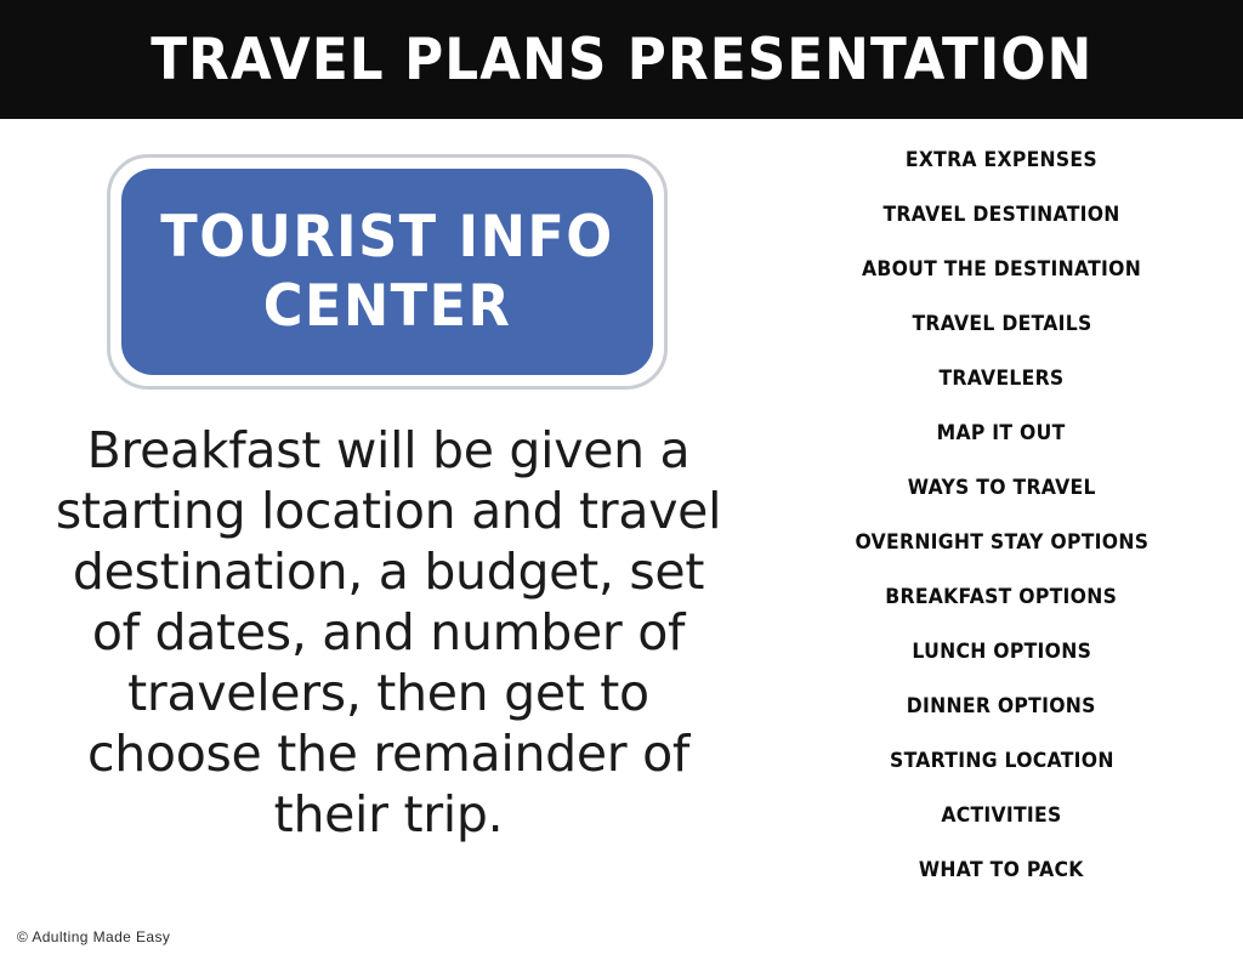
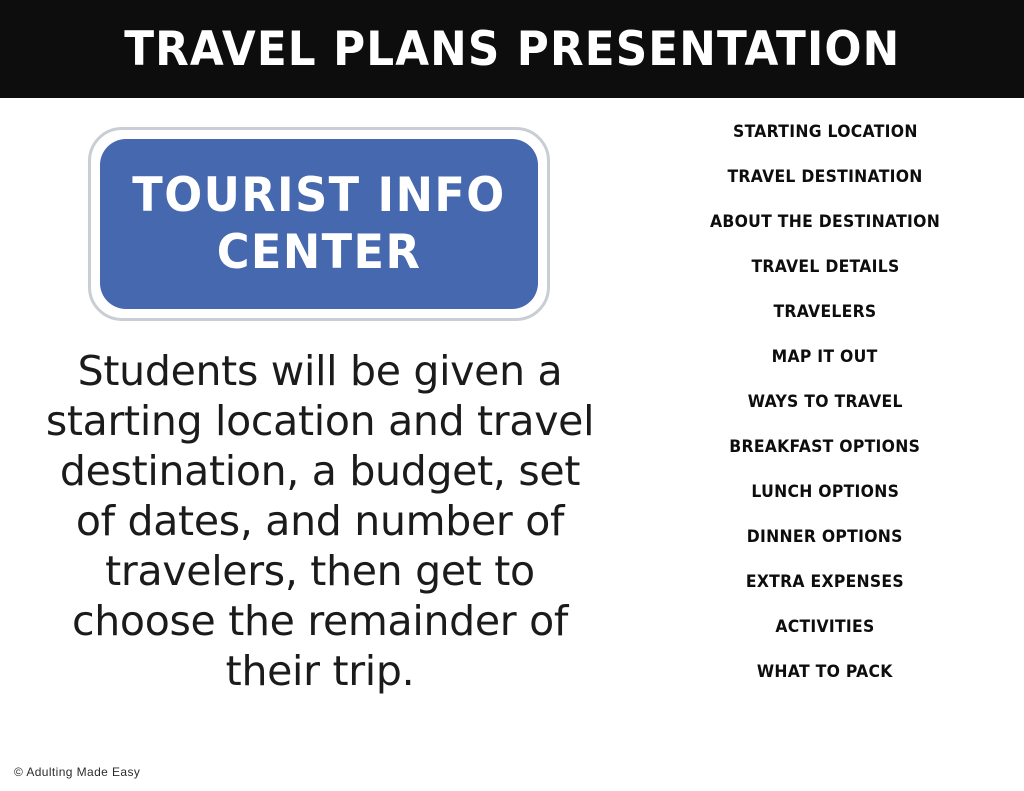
  TRAVEL PLANS PRESENTATION
  TOURIST INFO CENTER
- Breakfast will be given a starting location and travel destination, a budget, set of dates, and number of travelers, then get to choose the remainder of their trip.
+ Students will be given a starting location and travel destination, a budget, set of dates, and number of travelers, then get to choose the remainder of their trip.
  © Adulting Made Easy
- EXTRA EXPENSES
+ STARTING LOCATION
  TRAVEL DESTINATION
  ABOUT THE DESTINATION
  TRAVEL DETAILS
  TRAVELERS
  MAP IT OUT
  WAYS TO TRAVEL
- OVERNIGHT STAY OPTIONS
  BREAKFAST OPTIONS
  LUNCH OPTIONS
  DINNER OPTIONS
- STARTING LOCATION
+ EXTRA EXPENSES
  ACTIVITIES
  WHAT TO PACK
